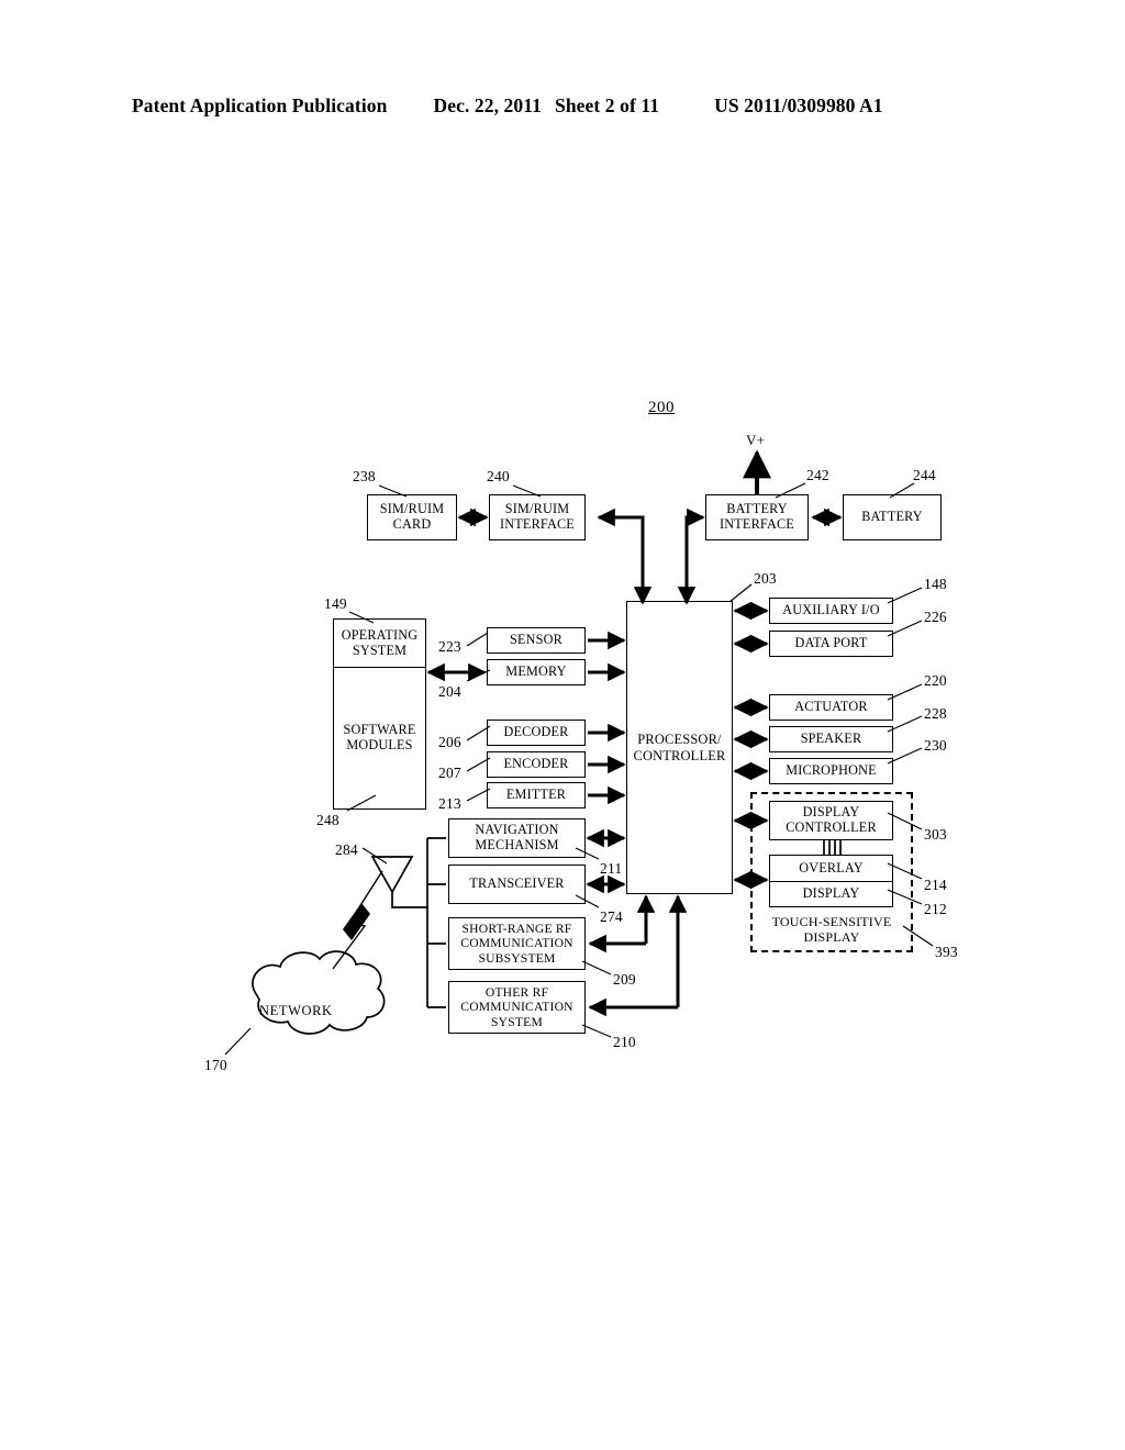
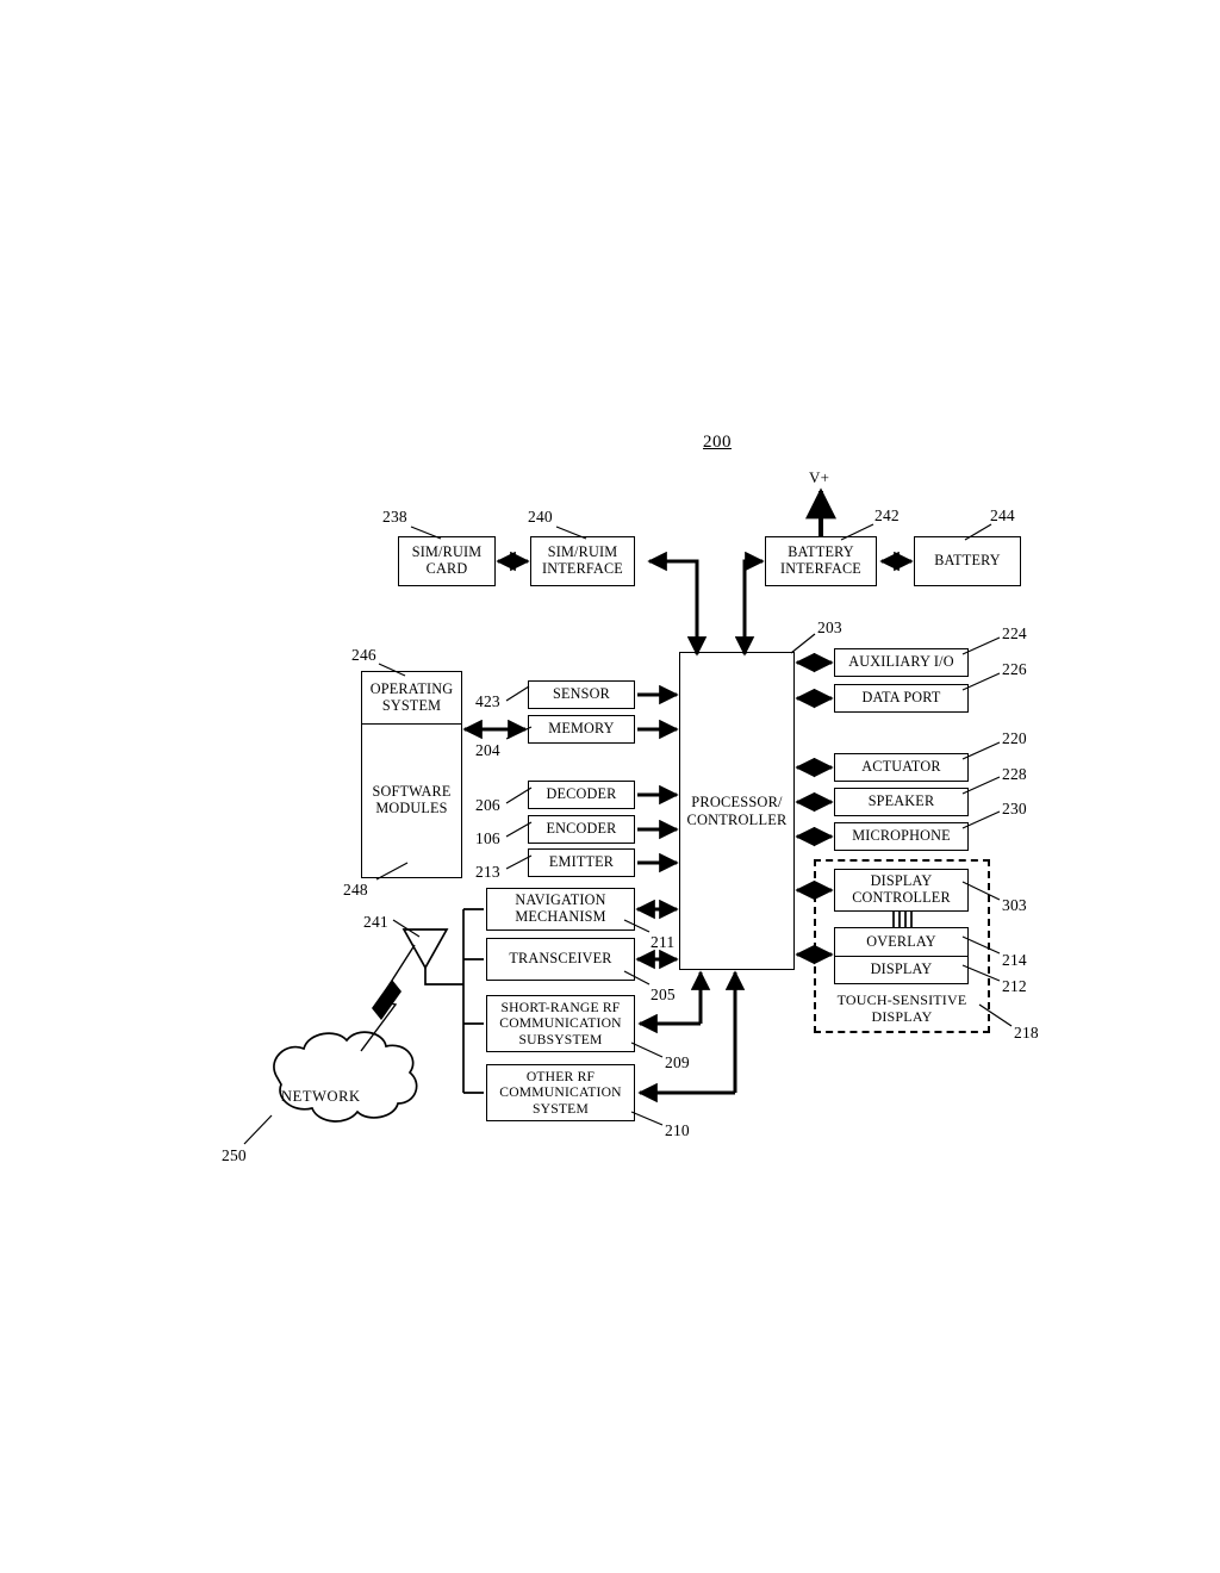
- Patent Application Publication
- Dec. 22, 2011
- Sheet 2 of 11
- US 2011/0309980 A1
  200
  V+
  SIM/RUIM
  CARD
  238
  SIM/RUIM
  INTERFACE
  240
  BATTERY
  INTERFACE
  242
  BATTERY
  244
  OPERATING
  SYSTEM
  SOFTWARE
  MODULES
- 149
+ 246
  248
  SENSOR
- 223
+ 423
  MEMORY
  204
  DECODER
  206
  ENCODER
- 207
+ 106
  EMITTER
  213
  NAVIGATION
  MECHANISM
  211
  TRANSCEIVER
- 274
+ 205
  SHORT-RANGE RF
  COMMUNICATION
  SUBSYSTEM
  209
  OTHER RF
  COMMUNICATION
  SYSTEM
  210
  PROCESSOR/
  CONTROLLER
  203
  AUXILIARY I/O
- 148
+ 224
  DATA PORT
  226
  ACTUATOR
  220
  SPEAKER
  228
  MICROPHONE
  230
  DISPLAY
  CONTROLLER
  303
  OVERLAY
  DISPLAY
  214
  212
  TOUCH-SENSITIVE
  DISPLAY
- 393
+ 218
- 284
+ 241
  NETWORK
- 170
+ 250
